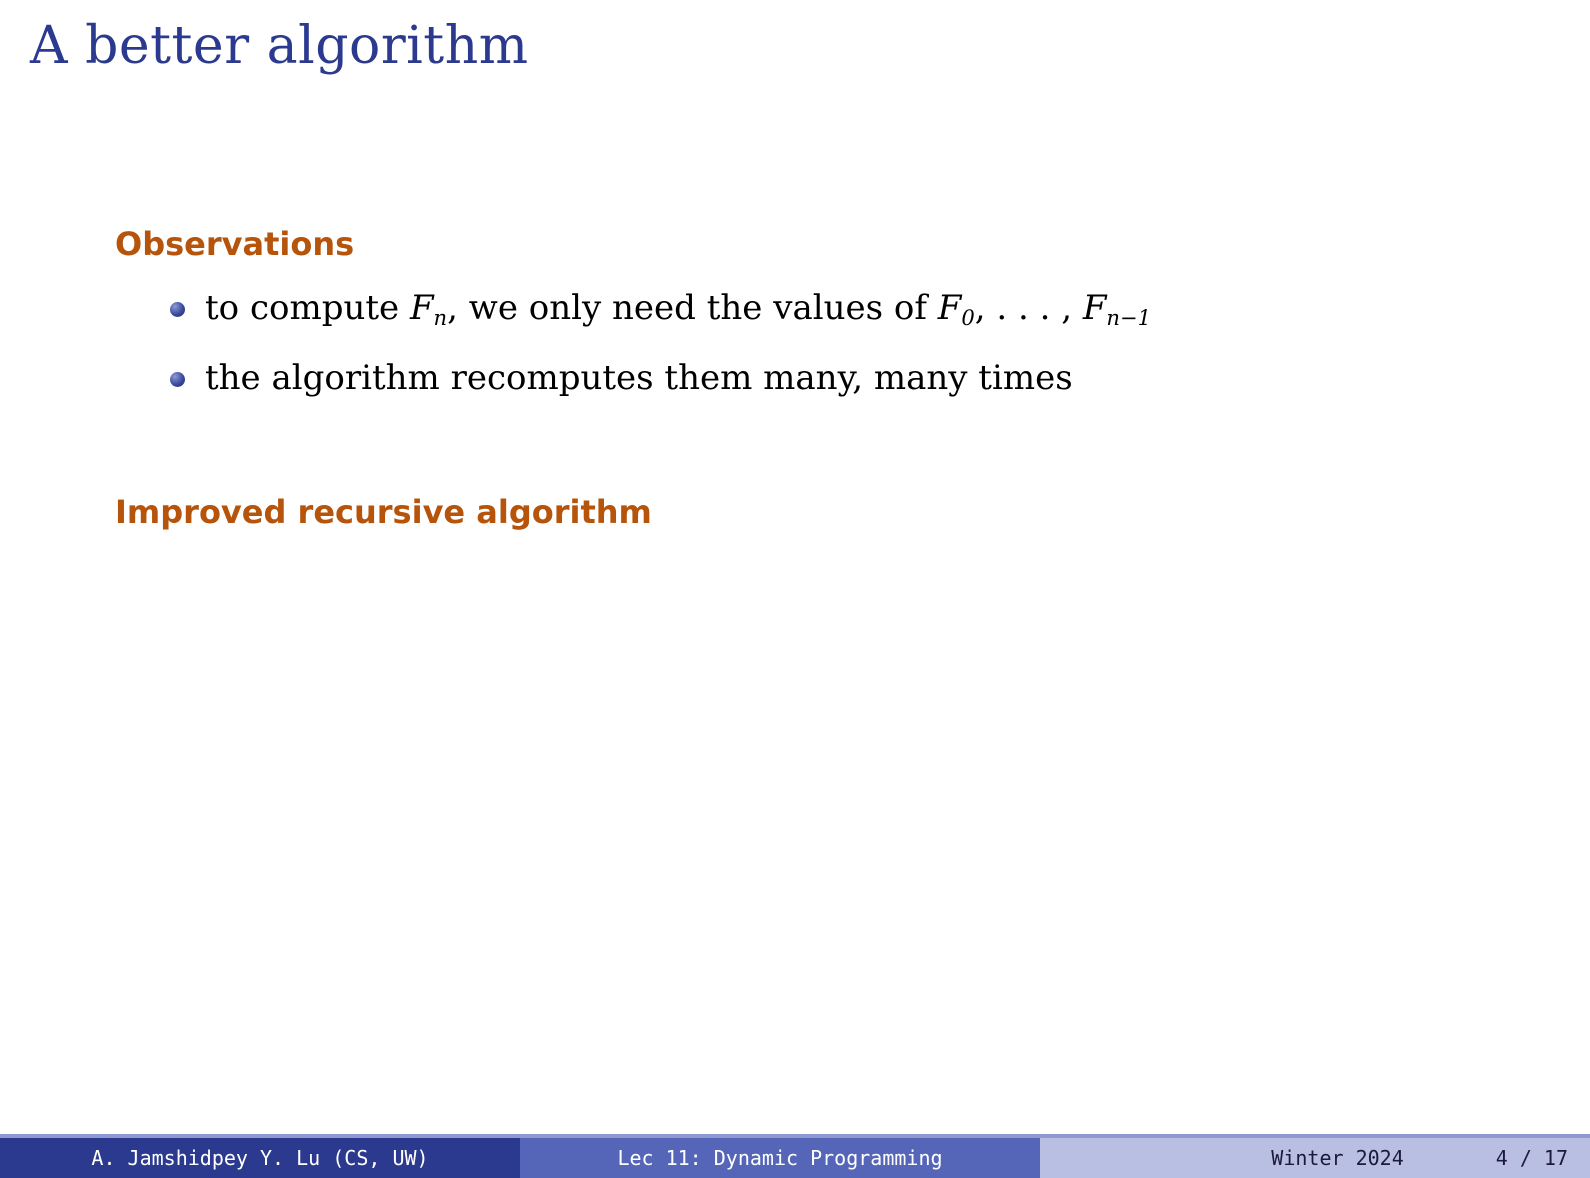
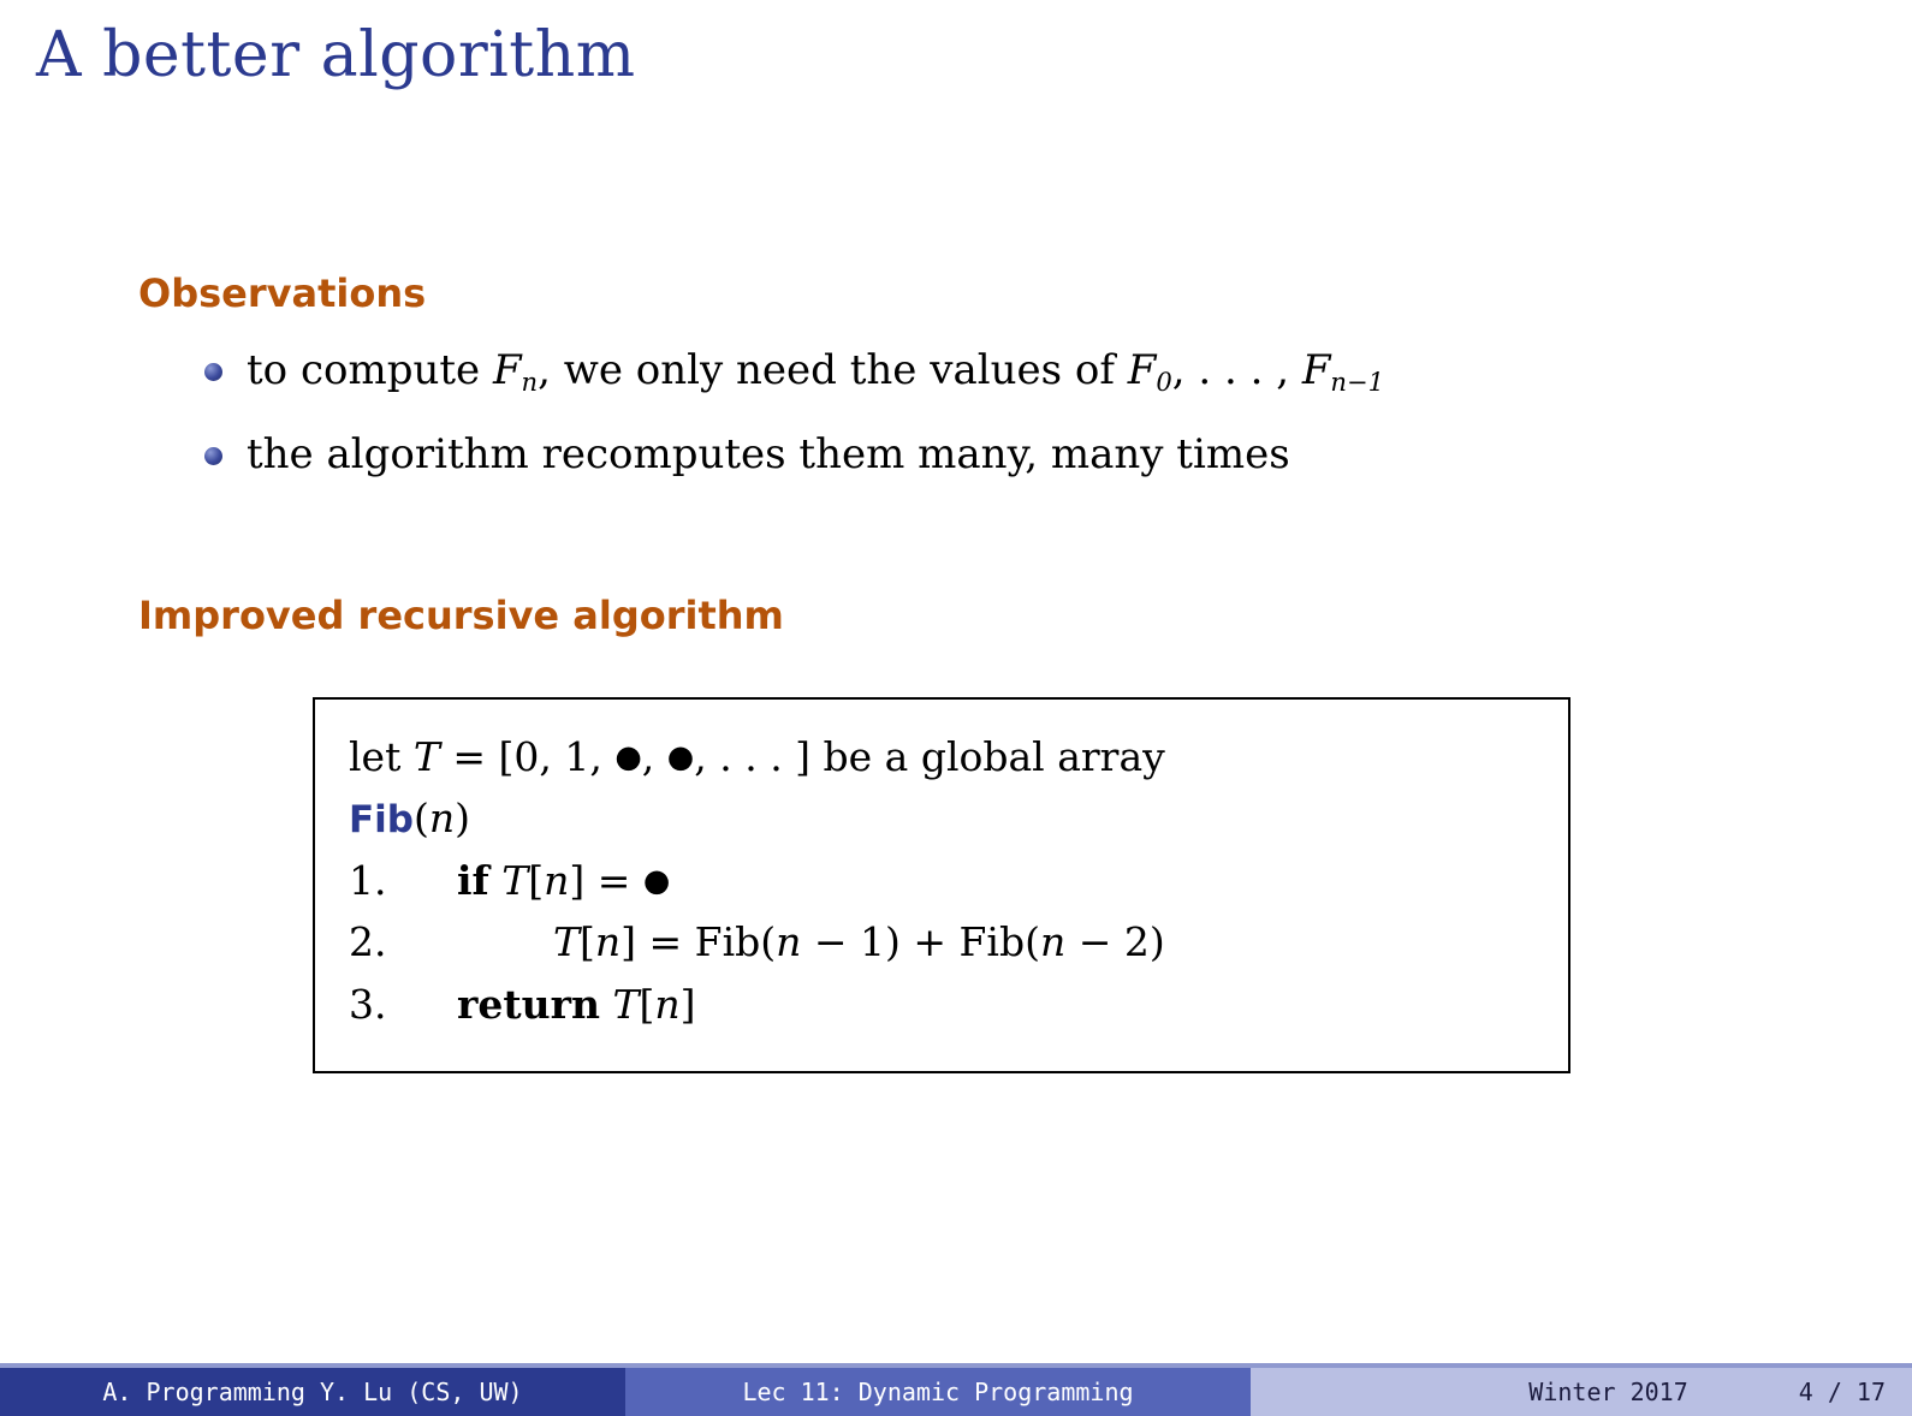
  A better algorithm
  Observations
  to compute Fn, we only need the values of F0, . . . , Fn−1
  the algorithm recomputes them many, many times
  Improved recursive algorithm
+ let T = [0, 1, ●, ●, . . . ] be a global array
+ Fib(n)
+ 1. if T[n] = ●
+ 2. T[n] = Fib(n − 1) + Fib(n − 2)
+ 3. return T[n]
- A. Jamshidpey Y. Lu (CS, UW)
+ A. Programming Y. Lu (CS, UW)
  Lec 11: Dynamic Programming
- Winter 2024
+ Winter 2017
  4 / 17
